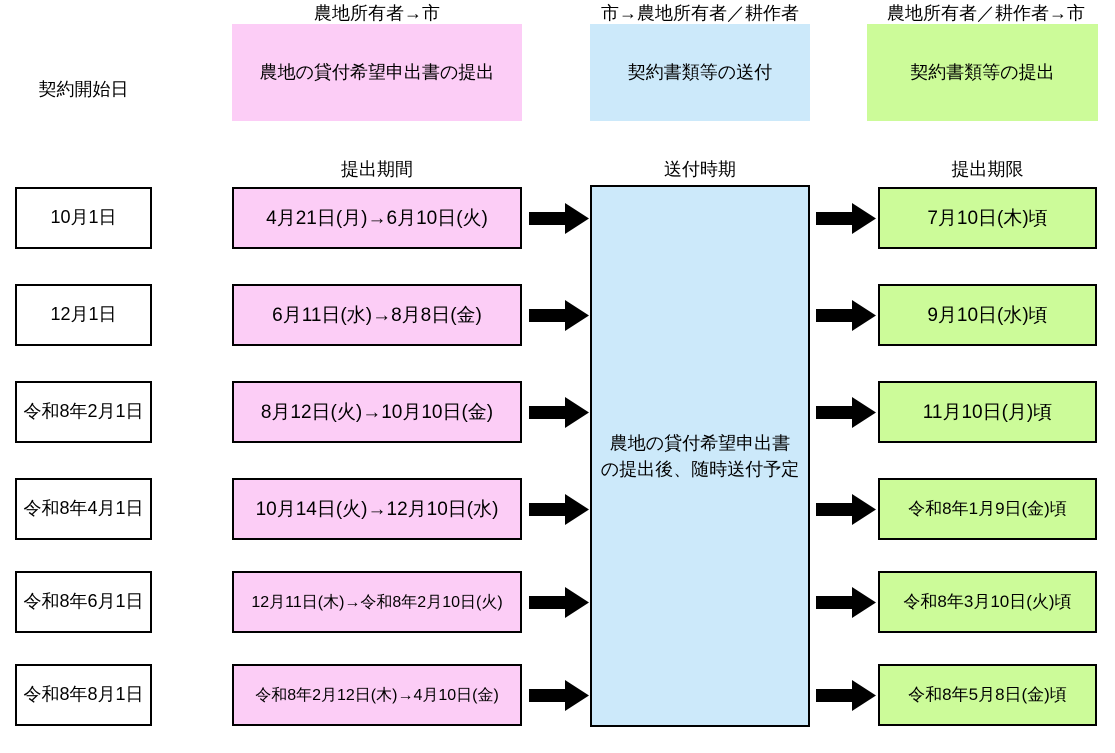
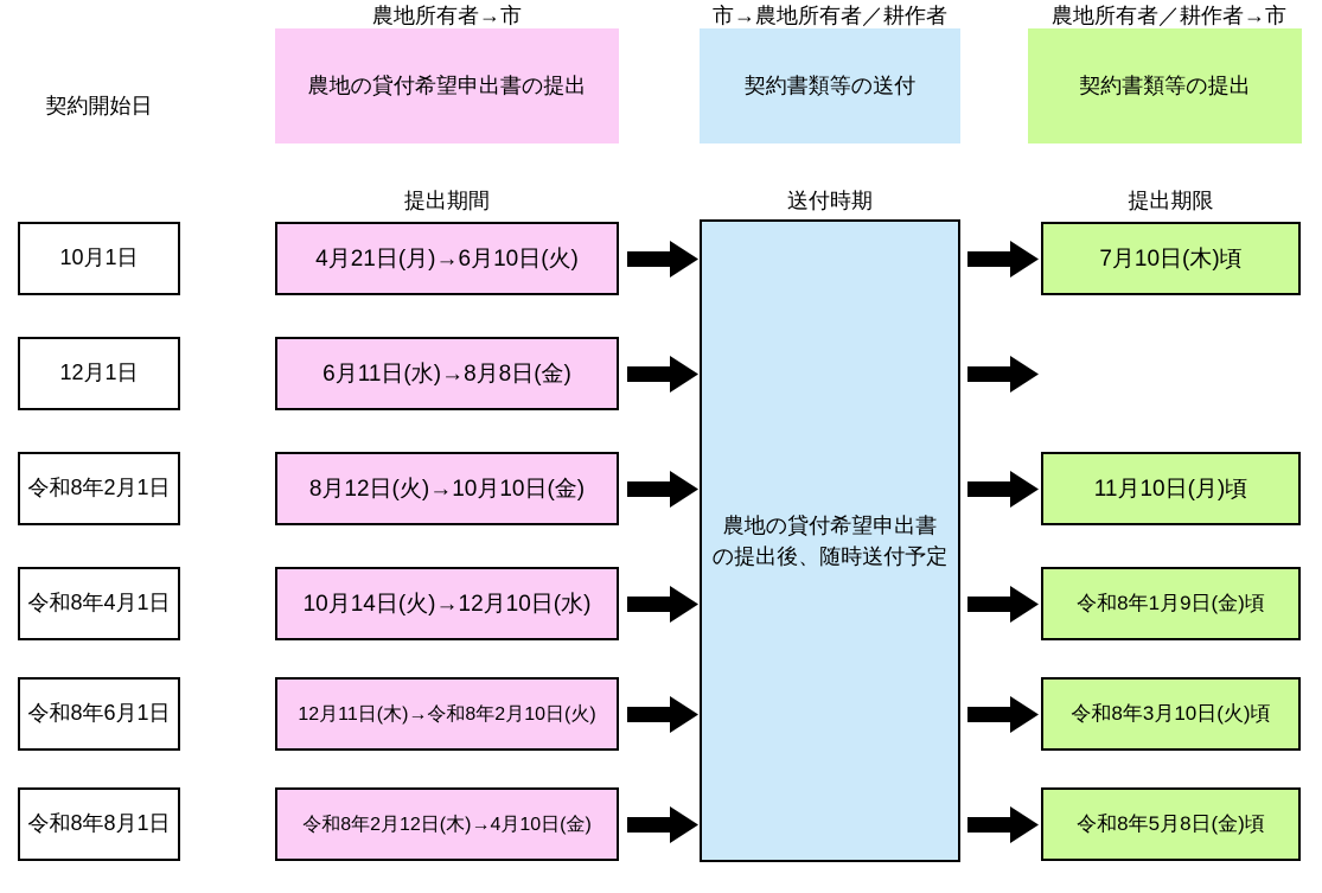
  農地所有者→市
  市→農地所有者／耕作者
  農地所有者／耕作者→市
  農地の貸付希望申出書の提出
  契約書類等の送付
  契約書類等の提出
  契約開始日
  提出期間
  送付時期
  提出期限
  農地の貸付希望申出書
  の提出後、随時送付予定
  10月1日
  4月21日(月)→6月10日(火)
  7月10日(木)頃
  12月1日
  6月11日(水)→8月8日(金)
- 9月10日(水)頃
  令和8年2月1日
  8月12日(火)→10月10日(金)
  11月10日(月)頃
  令和8年4月1日
  10月14日(火)→12月10日(水)
  令和8年1月9日(金)頃
  令和8年6月1日
  12月11日(木)→令和8年2月10日(火)
  令和8年3月10日(火)頃
  令和8年8月1日
  令和8年2月12日(木)→4月10日(金)
  令和8年5月8日(金)頃
